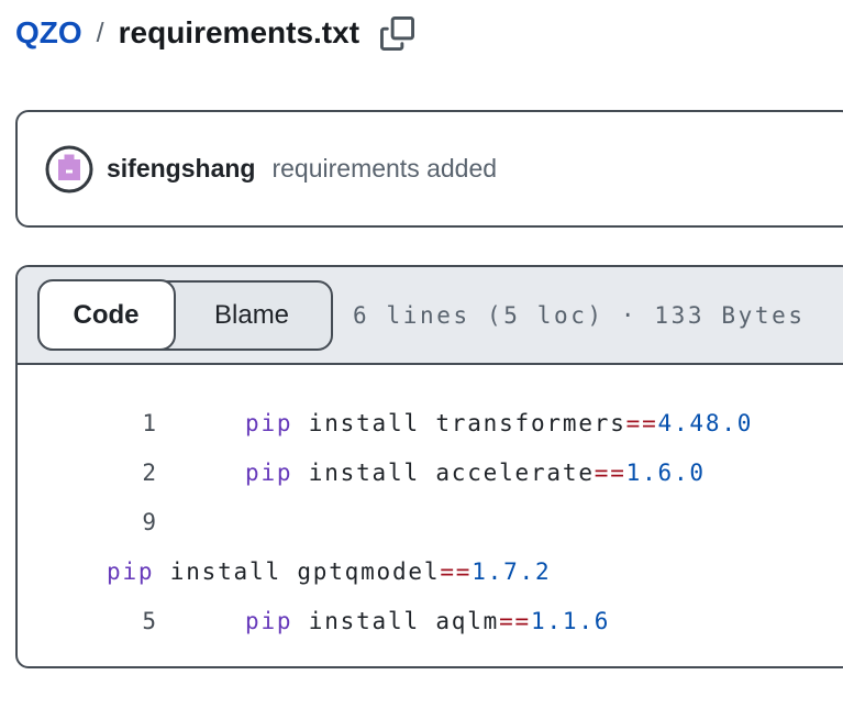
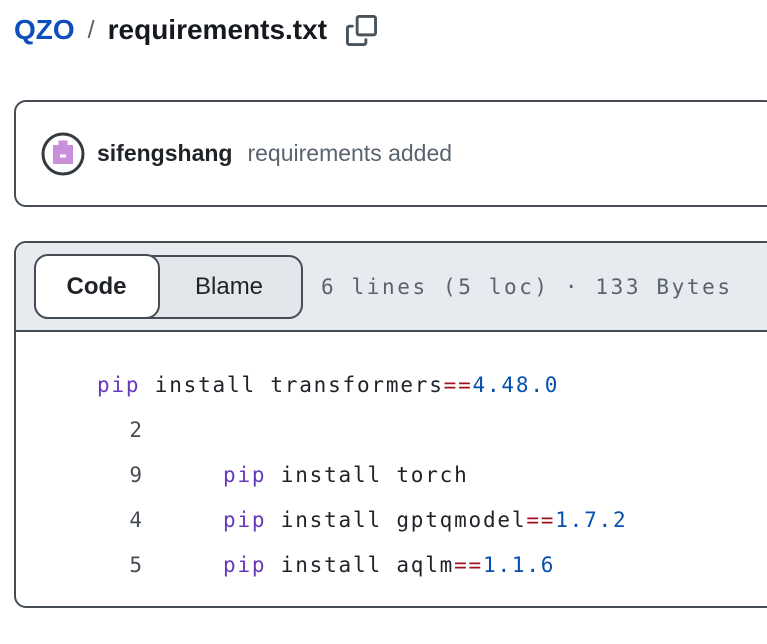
  QZO
  /
  requirements.txt
  sifengshang
  requirements added
  Code
  Blame
  6 lines (5 loc) · 133 Bytes
- 1
  pip install transformers==4.48.0
  2
- pip install accelerate==1.6.0
  9
+ pip install torch
+ 4
  pip install gptqmodel==1.7.2
  5
  pip install aqlm==1.1.6
